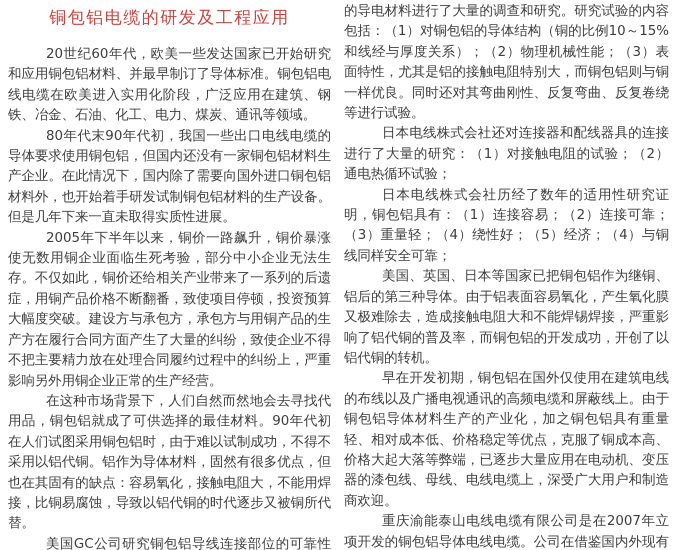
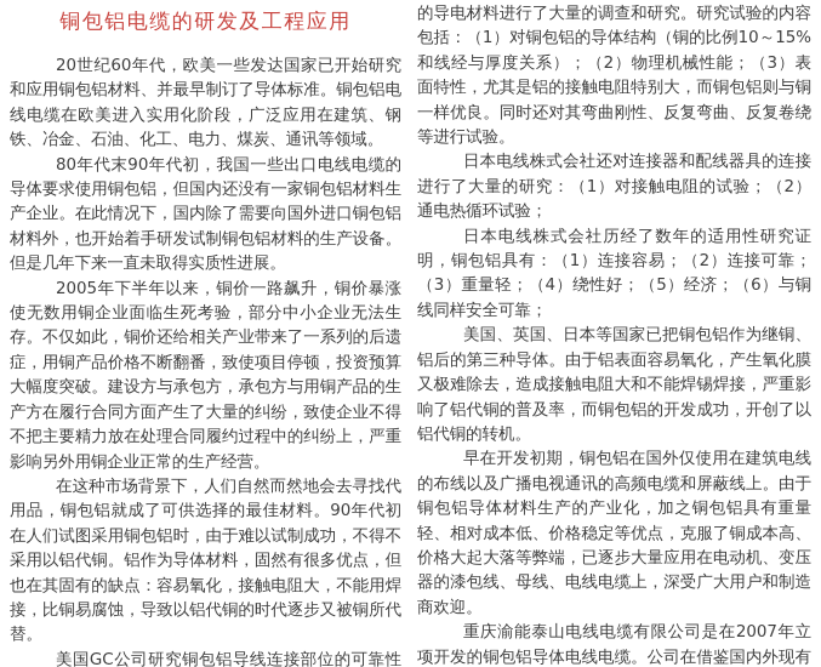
  铜包铝电缆的研发及工程应用
  20世纪60年代，欧美一些发达国家已开始研究和应用铜包铝材料、并最早制订了导体标准。铜包铝电线电缆在欧美进入实用化阶段，广泛应用在建筑、钢铁、冶金、石油、化工、电力、煤炭、通讯等领域。
  80年代末90年代初，我国一些出口电线电缆的导体要求使用铜包铝，但国内还没有一家铜包铝材料生产企业。在此情况下，国内除了需要向国外进口铜包铝材料外，也开始着手研发试制铜包铝材料的生产设备。但是几年下来一直未取得实质性进展。
  2005年下半年以来，铜价一路飙升，铜价暴涨使无数用铜企业面临生死考验，部分中小企业无法生存。不仅如此，铜价还给相关产业带来了一系列的后遗症，用铜产品价格不断翻番，致使项目停顿，投资预算大幅度突破。建设方与承包方，承包方与用铜产品的生产方在履行合同方面产生了大量的纠纷，致使企业不得不把主要精力放在处理合同履约过程中的纠纷上，严重影响另外用铜企业正常的生产经营。
  在这种市场背景下，人们自然而然地会去寻找代用品，铜包铝就成了可供选择的最佳材料。90年代初在人们试图采用铜包铝时，由于难以试制成功，不得不采用以铝代铜。铝作为导体材料，固然有很多优点，但也在其固有的缺点：容易氧化，接触电阻大，不能用焊接，比铜易腐蚀，导致以铝代铜的时代逐步又被铜所代替。
  美国GC公司研究铜包铝导线连接部位的可靠性
  的导电材料进行了大量的调查和研究。研究试验的内容包括：（1）对铜包铝的导体结构（铜的比例10～15%和线经与厚度关系）；（2）物理机械性能；（3）表面特性，尤其是铝的接触电阻特别大，而铜包铝则与铜一样优良。同时还对其弯曲刚性、反复弯曲、反复卷绕等进行试验。
  日本电线株式会社还对连接器和配线器具的连接进行了大量的研究：（1）对接触电阻的试验；（2）通电热循环试验；
- 日本电线株式会社历经了数年的适用性研究证明，铜包铝具有：（1）连接容易；（2）连接可靠；（3）重量轻；（4）绕性好；（5）经济；（4）与铜线同样安全可靠；
+ 日本电线株式会社历经了数年的适用性研究证明，铜包铝具有：（1）连接容易；（2）连接可靠；（3）重量轻；（4）绕性好；（5）经济；（6）与铜线同样安全可靠；
  美国、英国、日本等国家已把铜包铝作为继铜、铝后的第三种导体。由于铝表面容易氧化，产生氧化膜又极难除去，造成接触电阻大和不能焊锡焊接，严重影响了铝代铜的普及率，而铜包铝的开发成功，开创了以铝代铜的转机。
  早在开发初期，铜包铝在国外仅使用在建筑电线的布线以及广播电视通讯的高频电缆和屏蔽线上。由于铜包铝导体材料生产的产业化，加之铜包铝具有重量轻、相对成本低、价格稳定等优点，克服了铜成本高、价格大起大落等弊端，已逐步大量应用在电动机、变压器的漆包线、母线、电线电缆上，深受广大用户和制造商欢迎。
  重庆渝能泰山电线电缆有限公司是在2007年立项开发的铜包铝导体电线电缆。公司在借鉴国内外现有
